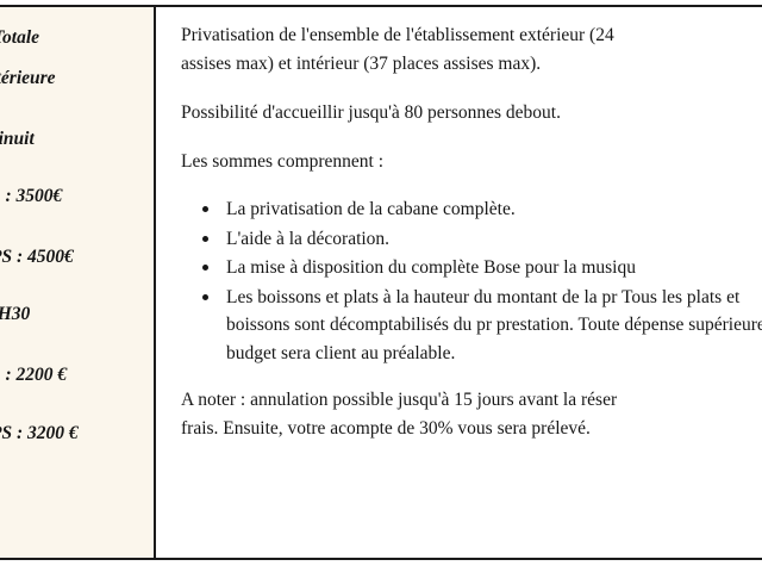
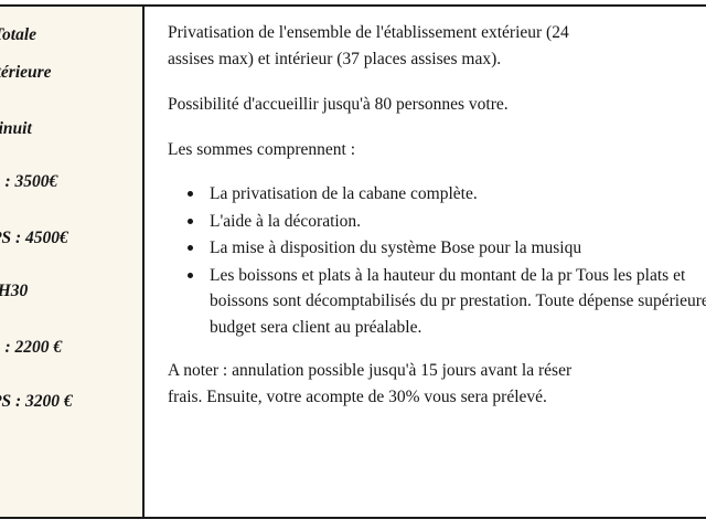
  otale
  érieure
  inuit
  : 3500€
  S : 4500€
  H30
  : 2200 €
  S : 3200 €
  Privatisation de l'ensemble de l'établissement extérieur (24
  assises max) et intérieur (37 places assises max).
- Possibilité d'accueillir jusqu'à 80 personnes debout.
+ Possibilité d'accueillir jusqu'à 80 personnes votre.
  Les sommes comprennent :
  La privatisation de la cabane complète.
  L'aide à la décoration.
- La mise à disposition du complète Bose pour la musiqu
+ La mise à disposition du système Bose pour la musiqu
  Les boissons et plats à la hauteur du montant de la pr Tous les plats et boissons sont décomptabilisés du pr prestation. Toute dépense supérieure budget sera client au préalable.
  A noter : annulation possible jusqu'à 15 jours avant la réser
  frais. Ensuite, votre acompte de 30% vous sera prélevé.
